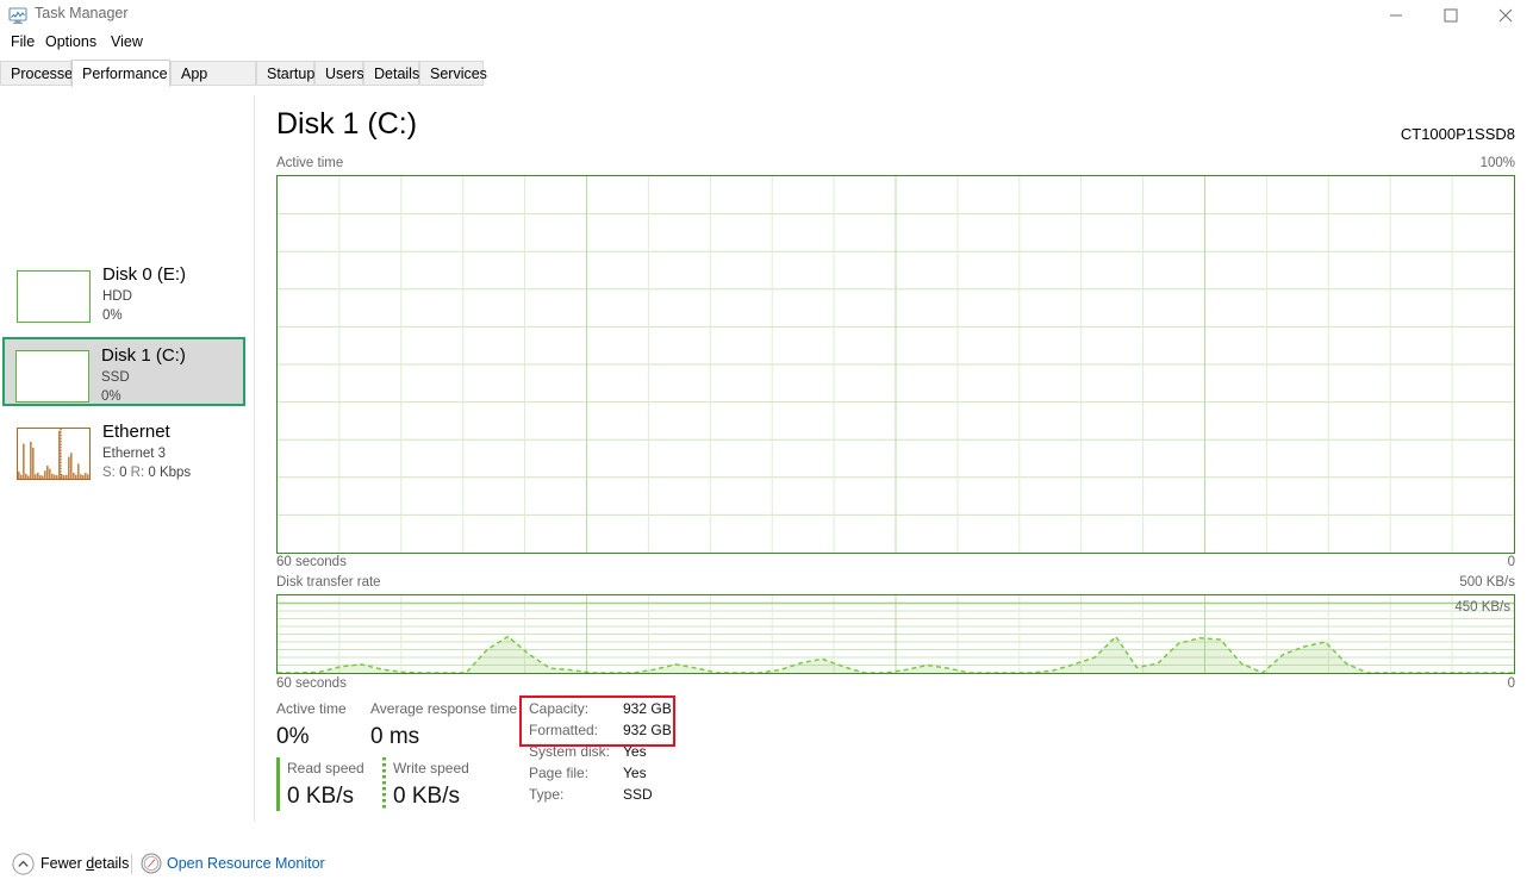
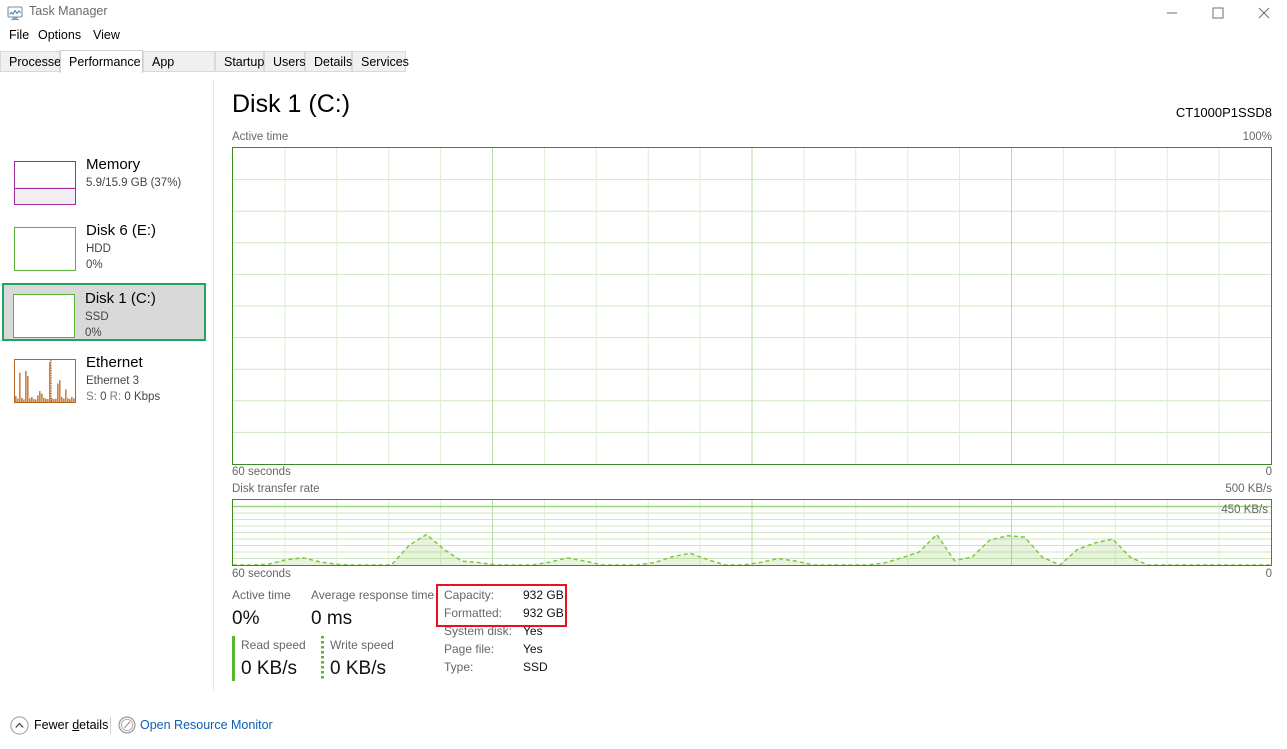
  Task Manager
  File
  Options
  View
  Processe
  Performance
  Startup
  Users
  Details
  Services
+ Memory
+ 5.9/15.9 GB (37%)
- Disk 0 (E:)
+ Disk 6 (E:)
  HDD
  0%
  Disk 1 (C:)
  SSD
  0%
  Ethernet
  Ethernet 3
  S: 0 R: 0 Kbps
  Disk 1 (C:)
  CT1000P1SSD8
  Active time
  100%
  60 seconds
  0
  Disk transfer rate
  500 KB/s
  450 KB/s
  60 seconds
  0
  Active time
  0%
  Average response time
  0 ms
  Read speed
  0 KB/s
  Write speed
  0 KB/s
  Capacity:
  932 GB
  Formatted:
  932 GB
  System disk:
  Yes
  Page file:
  Yes
  Type:
  SSD
  Fewer details
  Open Resource Monitor
